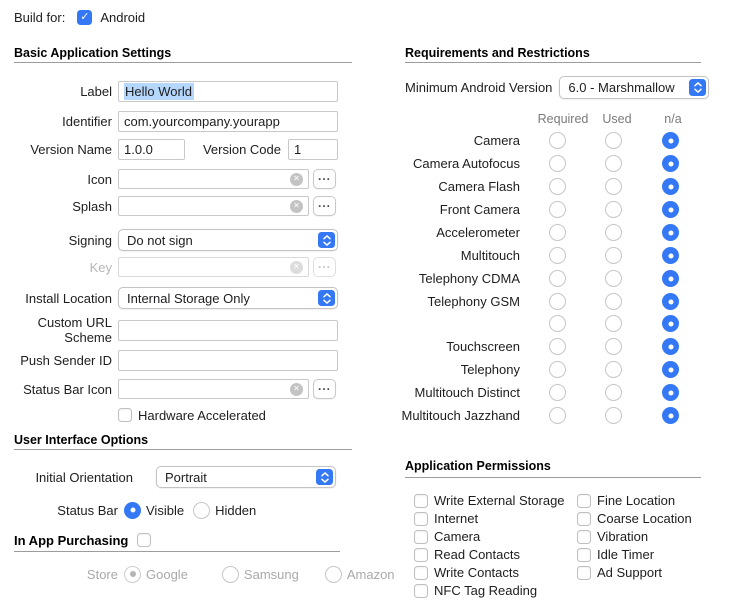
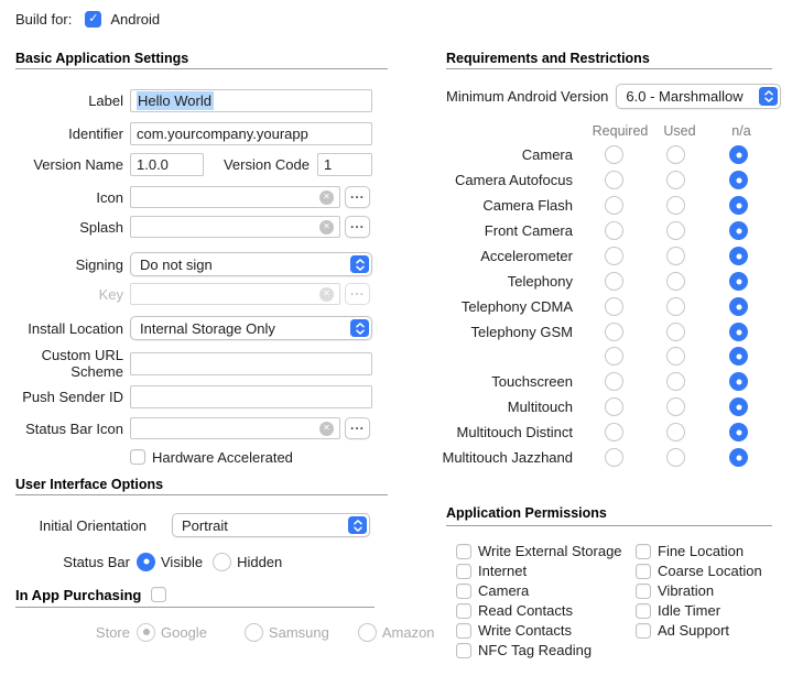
  Build for:
  ✓
  Android
  Basic Application Settings
  Label
  Hello World
  Identifier
  com.yourcompany.yourapp
  Version Name
  1.0.0
  Version Code
  1
  Icon
  ✕
  ...
  Splash
  ✕
  ...
  Signing
  Do not sign
  Key
  ✕
  ...
  Install Location
  Internal Storage Only
  Custom URL
  Scheme
  Push Sender ID
  Status Bar Icon
  ✕
  ...
  Hardware Accelerated
  User Interface Options
  Initial Orientation
  Portrait
  Status Bar
  Visible
  Hidden
  In App Purchasing
  Store
  Google
  Samsung
  Amazon
  Requirements and Restrictions
  Minimum Android Version
  6.0 - Marshmallow
  Required
  Used
  n/a
  Camera
  Camera Autofocus
  Camera Flash
  Front Camera
  Accelerometer
- Multitouch
+ Telephony
  Telephony CDMA
  Telephony GSM
  Touchscreen
- Telephony
+ Multitouch
  Multitouch Distinct
  Multitouch Jazzhand
  Application Permissions
  Write External Storage
  Internet
  Camera
  Read Contacts
  Write Contacts
  NFC Tag Reading
  Fine Location
  Coarse Location
  Vibration
  Idle Timer
  Ad Support
